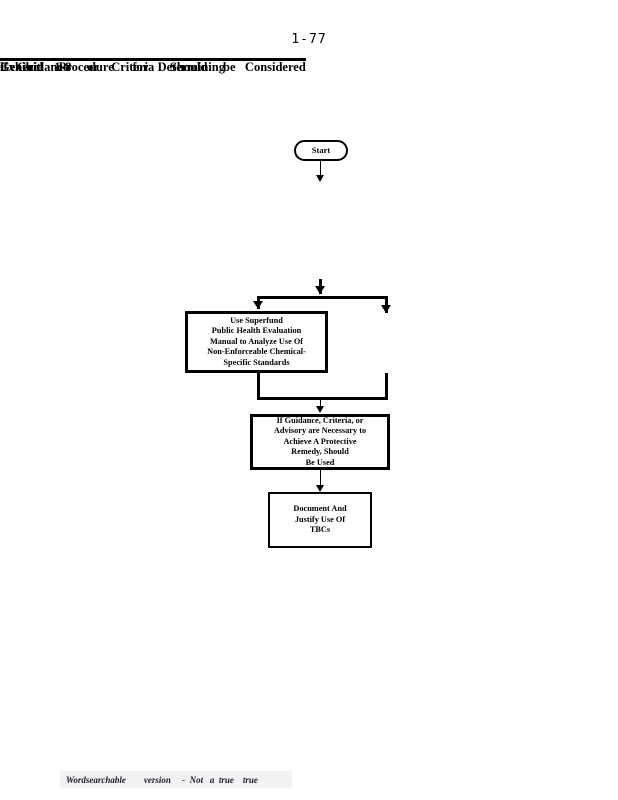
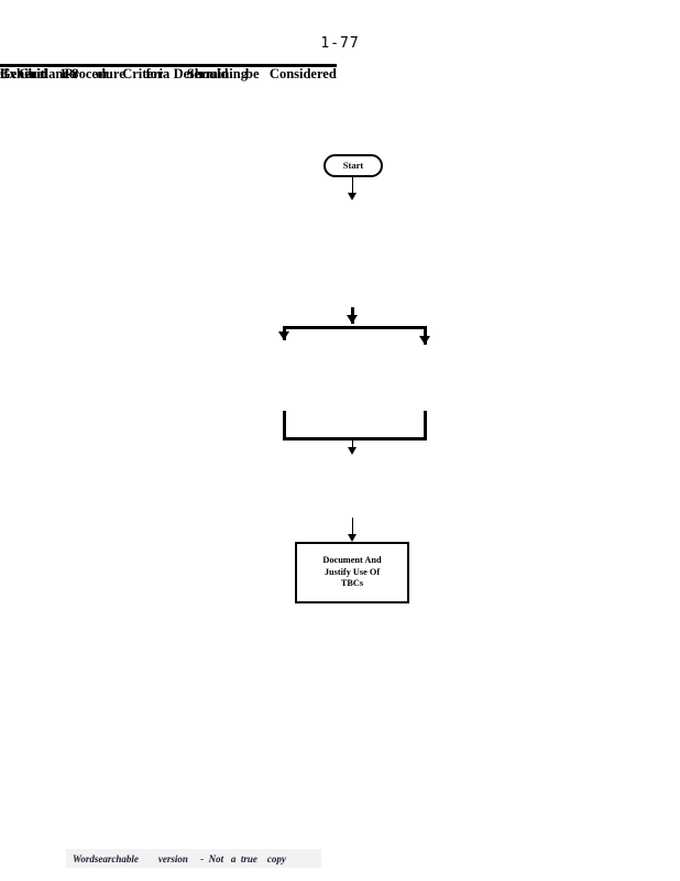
  1-77
  Start
- Use Superfund
- Public Health Evaluation
- Manual to Analyze Use Of
- Non-Enforceable Chemical-
- Specific Standards
- If Guidance, Criteria, or
- Advisory are Necessary to
- Achieve A Protective
- Remedy, Should
- Be Used
  Document And
  Justify Use Of
  TBCs
- Wordsearchable version - Not a true true
+ Wordsearchable version - Not a true copy
